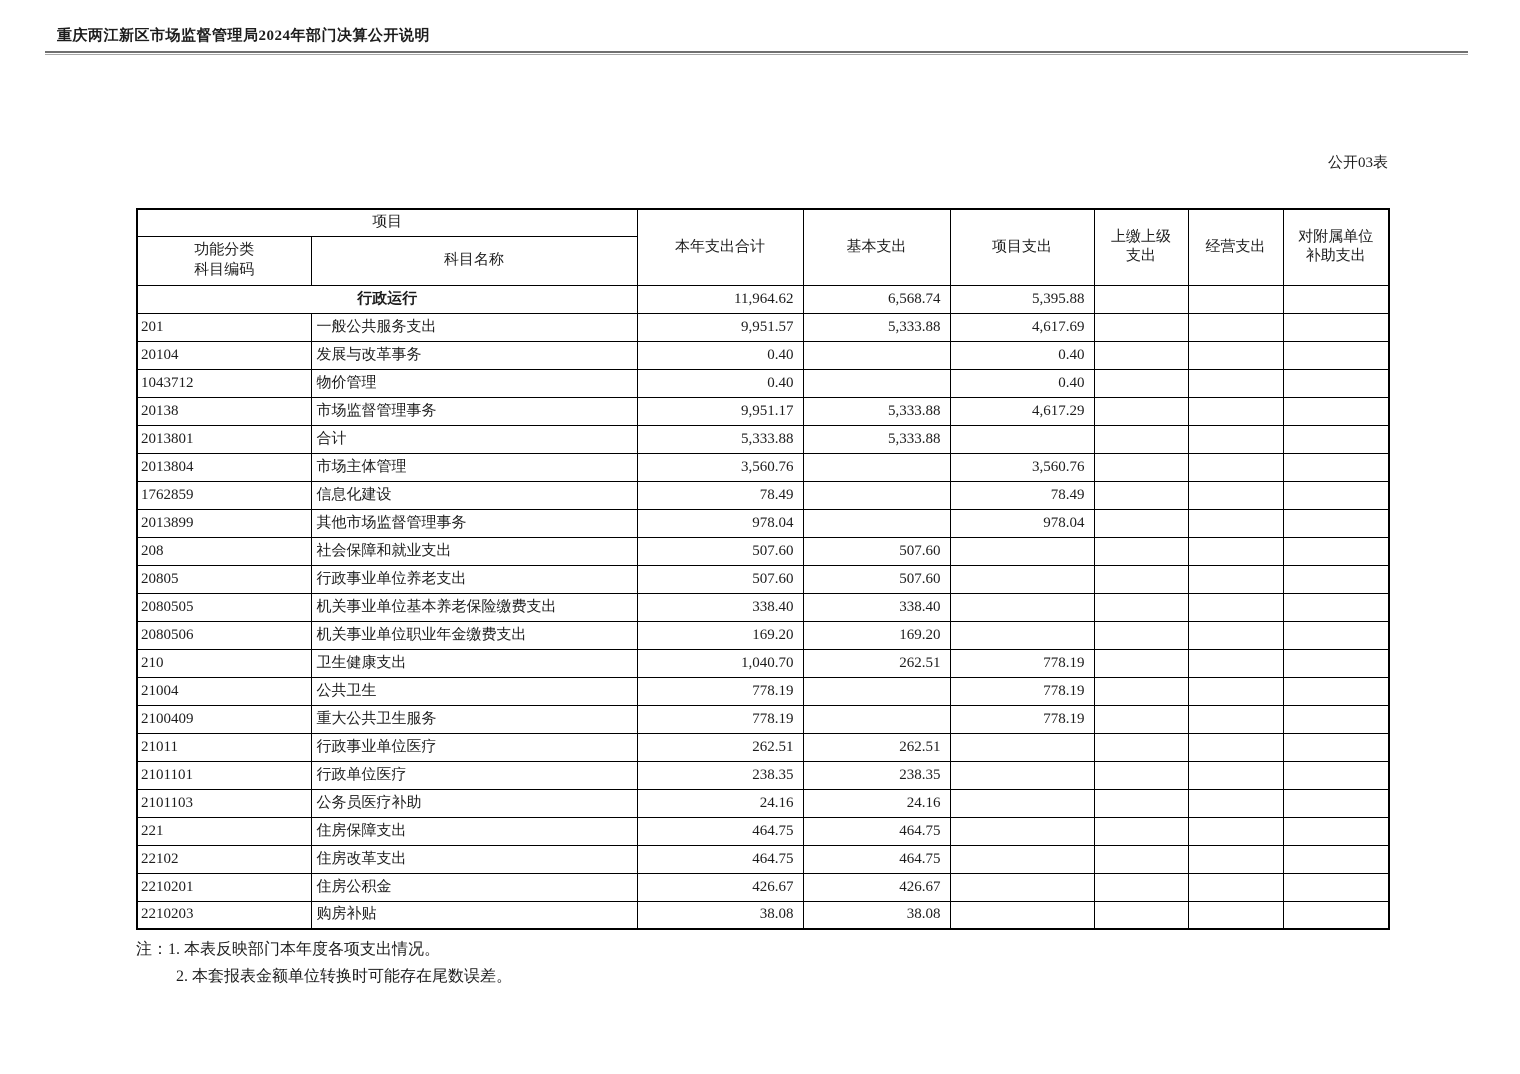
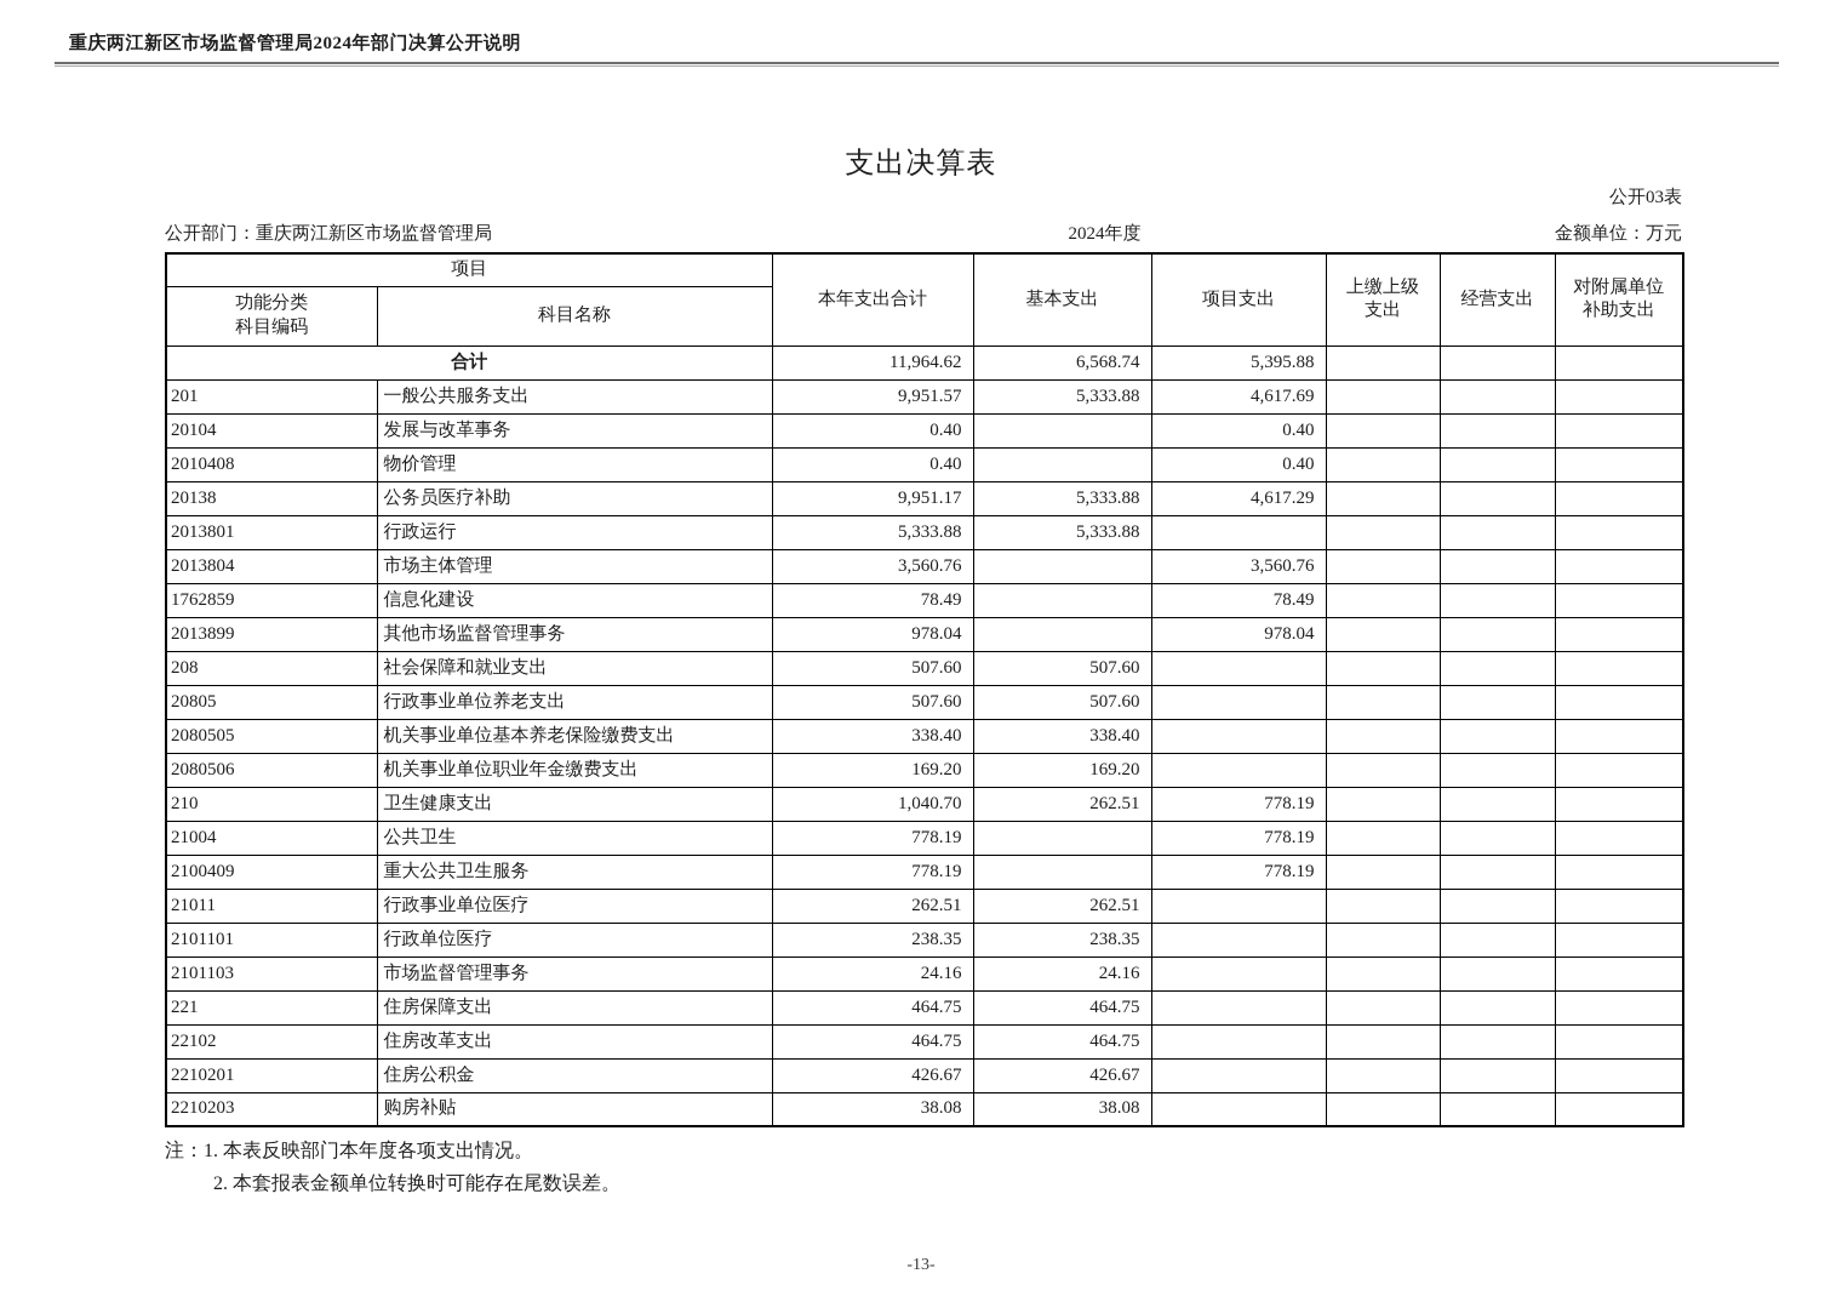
  重庆两江新区市场监督管理局2024年部门决算公开说明
+ 支出决算表
  公开03表
+ 公开部门：重庆两江新区市场监督管理局
+ 2024年度
+ 金额单位：万元
  项目	本年支出合计	基本支出	项目支出	上缴上级 支出	经营支出	对附属单位 补助支出
  功能分类 科目编码	科目名称
- 行政运行	11,964.62	6,568.74	5,395.88
+ 合计	11,964.62	6,568.74	5,395.88
  201	一般公共服务支出	9,951.57	5,333.88	4,617.69
  20104	发展与改革事务	0.40		0.40
- 1043712	物价管理	0.40		0.40
+ 2010408	物价管理	0.40		0.40
- 20138	市场监督管理事务	9,951.17	5,333.88	4,617.29
+ 20138	公务员医疗补助	9,951.17	5,333.88	4,617.29
- 2013801	合计	5,333.88	5,333.88
+ 2013801	行政运行	5,333.88	5,333.88
  2013804	市场主体管理	3,560.76		3,560.76
  1762859	信息化建设	78.49		78.49
  2013899	其他市场监督管理事务	978.04		978.04
  208	社会保障和就业支出	507.60	507.60
  20805	行政事业单位养老支出	507.60	507.60
  2080505	机关事业单位基本养老保险缴费支出	338.40	338.40
  2080506	机关事业单位职业年金缴费支出	169.20	169.20
  210	卫生健康支出	1,040.70	262.51	778.19
  21004	公共卫生	778.19		778.19
  2100409	重大公共卫生服务	778.19		778.19
  21011	行政事业单位医疗	262.51	262.51
  2101101	行政单位医疗	238.35	238.35
- 2101103	公务员医疗补助	24.16	24.16
+ 2101103	市场监督管理事务	24.16	24.16
  221	住房保障支出	464.75	464.75
  22102	住房改革支出	464.75	464.75
  2210201	住房公积金	426.67	426.67
  2210203	购房补贴	38.08	38.08
  注：1. 本表反映部门本年度各项支出情况。
  2. 本套报表金额单位转换时可能存在尾数误差。
+ -13-
